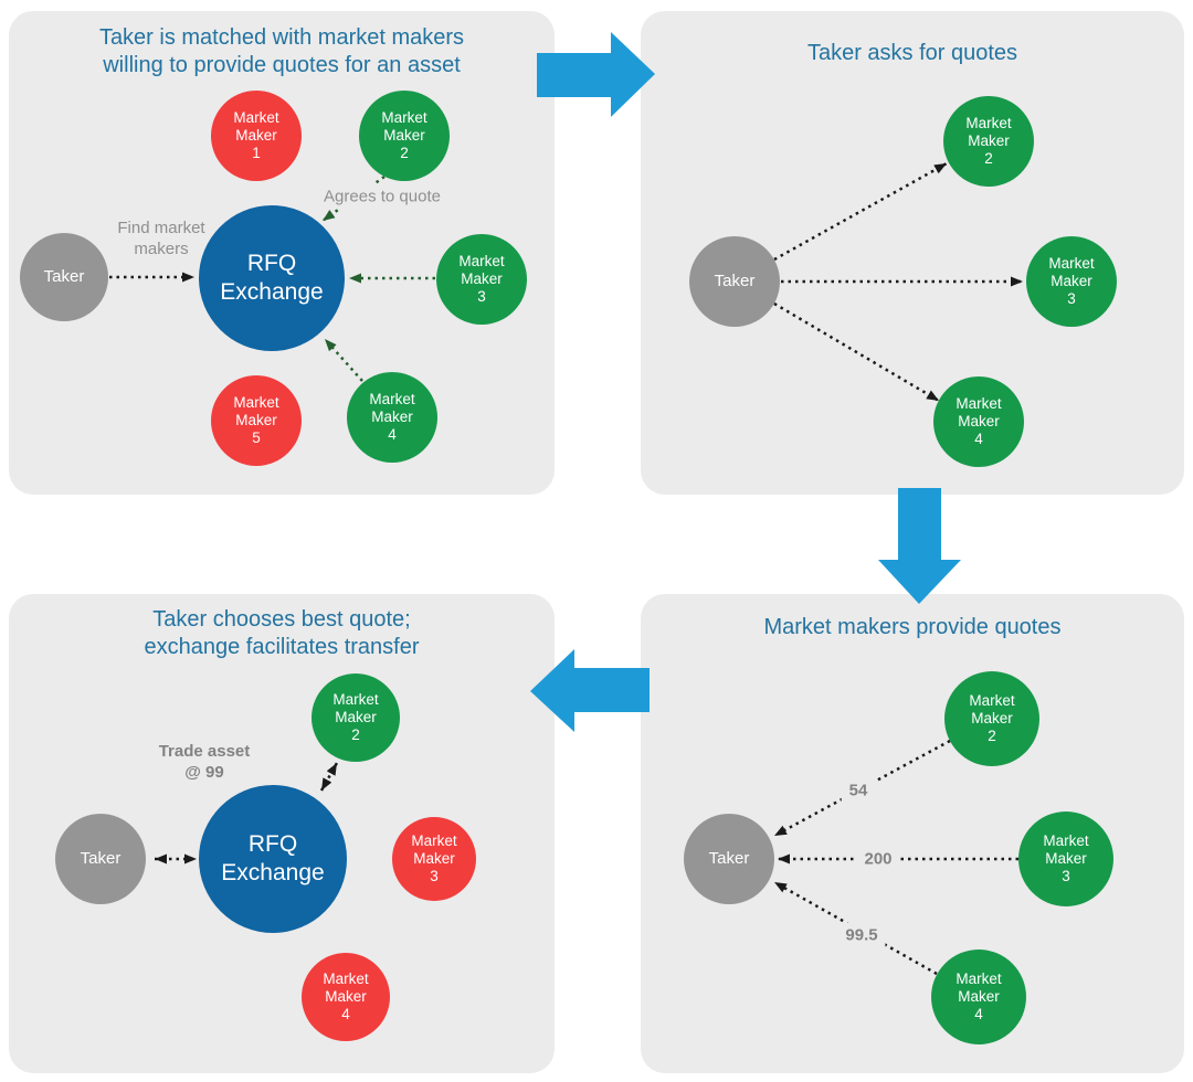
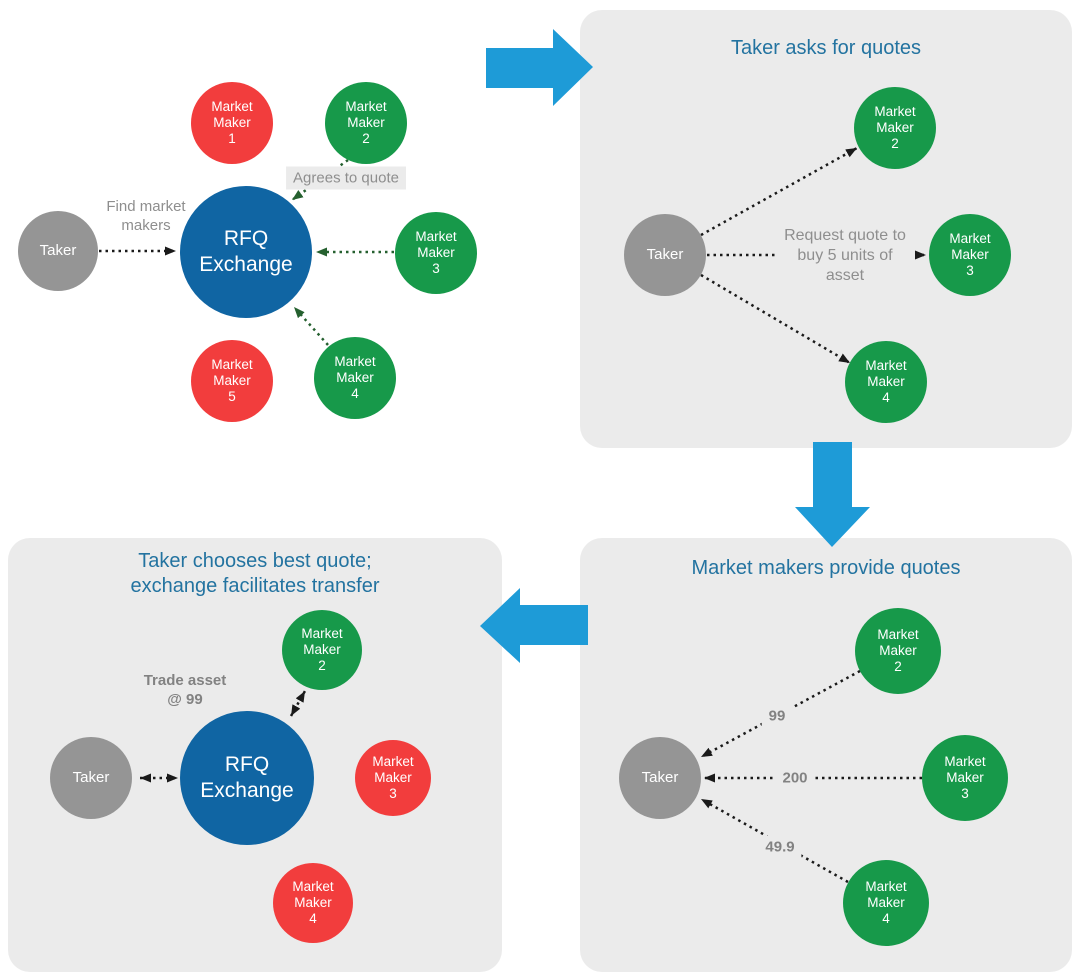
- Taker is matched with market makers
- willing to provide quotes for an asset
  Taker asks for quotes
  Market makers provide quotes
  Taker chooses best quote;
  exchange facilitates transfer
  Market
  Maker
  1
  Market
  Maker
  2
  Taker
  RFQ
  Exchange
  Market
  Maker
  3
  Market
  Maker
  5
  Market
  Maker
  4
  Taker
  Market
  Maker
  2
  Market
  Maker
  3
  Market
  Maker
  4
  Taker
  Market
  Maker
  2
  Market
  Maker
  3
  Market
  Maker
  4
  Taker
  RFQ
  Exchange
  Market
  Maker
  2
  Market
  Maker
  3
  Market
  Maker
  4
  Find market
  makers
  Agrees to quote
+ Request quote to
+ buy 5 units of
+ asset
- 54
+ 99
  200
- 99.5
+ 49.9
  Trade asset
  @ 99
